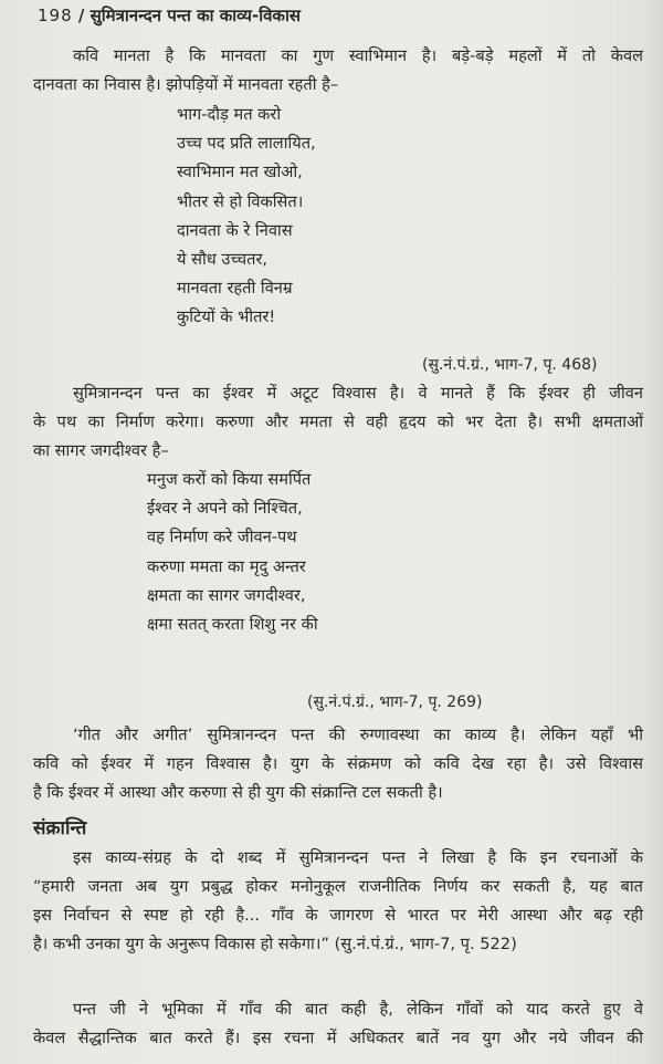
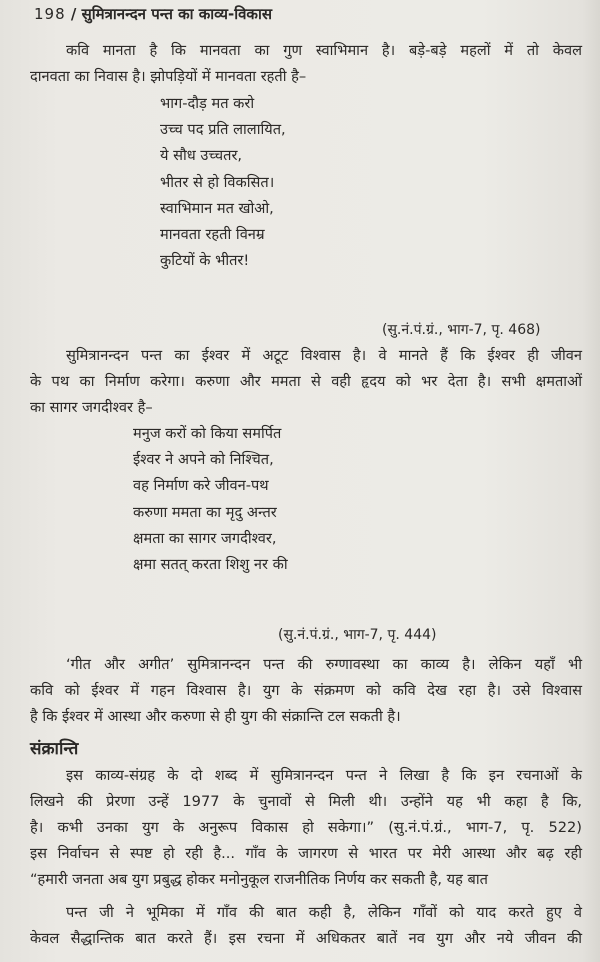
  198 / सुमित्रानन्दन पन्त का काव्य-विकास
  कवि मानता है कि मानवता का गुण स्वाभिमान है। बड़े-बड़े महलों में तो केवल
  दानवता का निवास है। झोपड़ियों में मानवता रहती है–
  भाग-दौड़ मत करो
  उच्च पद प्रति लालायित,
- स्वाभिमान मत खोओ,
+ ये सौध उच्चतर,
  भीतर से हो विकसित।
- दानवता के रे निवास
- ये सौध उच्चतर,
+ स्वाभिमान मत खोओ,
  मानवता रहती विनम्र
  कुटियों के भीतर!
  (सु.नं.पं.ग्रं., भाग-7, पृ. 468)
  सुमित्रानन्दन पन्त का ईश्वर में अटूट विश्वास है। वे मानते हैं कि ईश्वर ही जीवन
  के पथ का निर्माण करेगा। करुणा और ममता से वही हृदय को भर देता है। सभी क्षमताओं
  का सागर जगदीश्वर है–
  मनुज करों को किया समर्पित
  ईश्वर ने अपने को निश्चित,
  वह निर्माण करे जीवन-पथ
  करुणा ममता का मृदु अन्तर
  क्षमता का सागर जगदीश्वर,
  क्षमा सतत् करता शिशु नर की
- (सु.नं.पं.ग्रं., भाग-7, पृ. 269)
+ (सु.नं.पं.ग्रं., भाग-7, पृ. 444)
  ‘गीत और अगीत’ सुमित्रानन्दन पन्त की रुग्णावस्था का काव्य है। लेकिन यहाँ भी
  कवि को ईश्वर में गहन विश्वास है। युग के संक्रमण को कवि देख रहा है। उसे विश्वास
  है कि ईश्वर में आस्था और करुणा से ही युग की संक्रान्ति टल सकती है।
  संक्रान्ति
  इस काव्य-संग्रह के दो शब्द में सुमित्रानन्दन पन्त ने लिखा है कि इन रचनाओं के
+ लिखने की प्रेरणा उन्हें 1977 के चुनावों से मिली थी। उन्होंने यह भी कहा है कि,
- “हमारी जनता अब युग प्रबुद्ध होकर मनोनुकूल राजनीतिक निर्णय कर सकती है, यह बात
+ है। कभी उनका युग के अनुरूप विकास हो सकेगा।” (सु.नं.पं.ग्रं., भाग-7, पृ. 522)
  इस निर्वाचन से स्पष्ट हो रही है... गाँव के जागरण से भारत पर मेरी आस्था और बढ़ रही
- है। कभी उनका युग के अनुरूप विकास हो सकेगा।” (सु.नं.पं.ग्रं., भाग-7, पृ. 522)
+ “हमारी जनता अब युग प्रबुद्ध होकर मनोनुकूल राजनीतिक निर्णय कर सकती है, यह बात
  पन्त जी ने भूमिका में गाँव की बात कही है, लेकिन गाँवों को याद करते हुए वे
  केवल सैद्धान्तिक बात करते हैं। इस रचना में अधिकतर बातें नव युग और नये जीवन की
